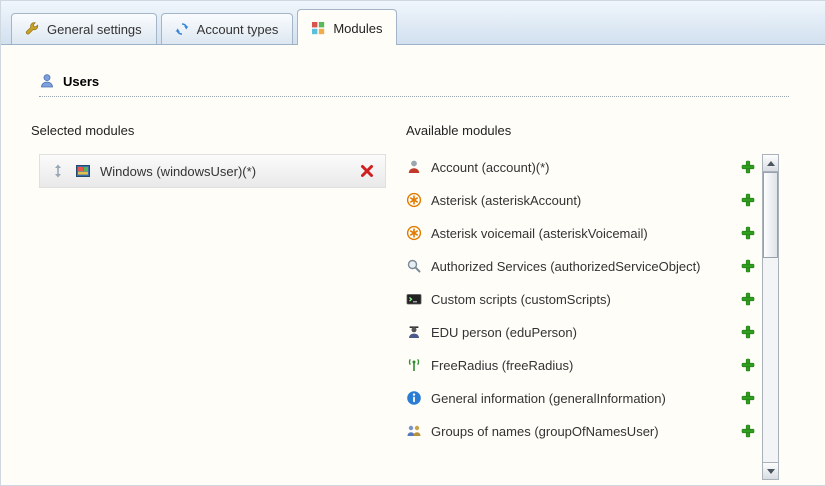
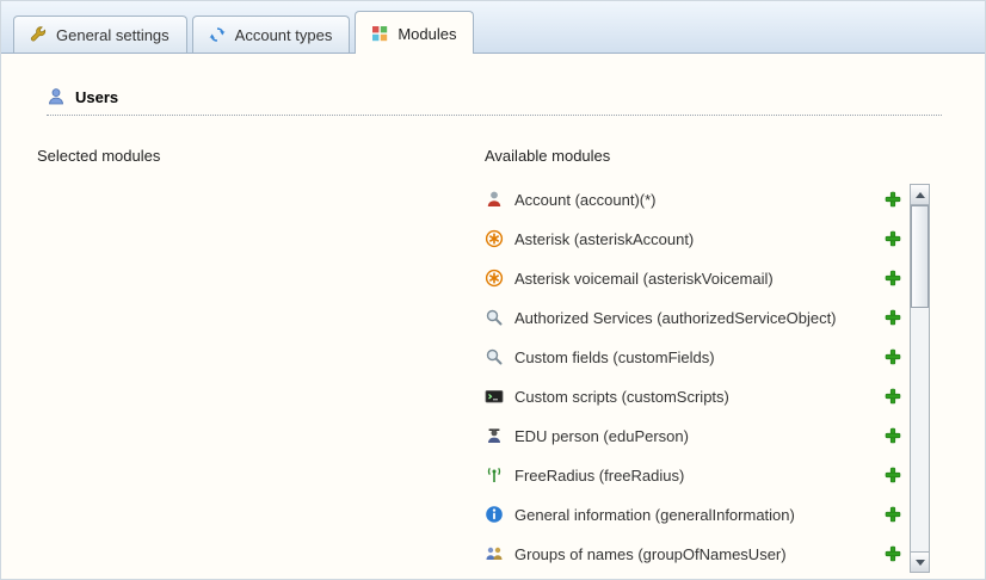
  General settings
  Account types
  Modules
  Users
  Selected modules
- Windows (windowsUser)(*)
  Available modules
  Account (account)(*)
  Asterisk (asteriskAccount)
  Asterisk voicemail (asteriskVoicemail)
  Authorized Services (authorizedServiceObject)
+ Custom fields (customFields)
  Custom scripts (customScripts)
  EDU person (eduPerson)
  FreeRadius (freeRadius)
  General information (generalInformation)
  Groups of names (groupOfNamesUser)
